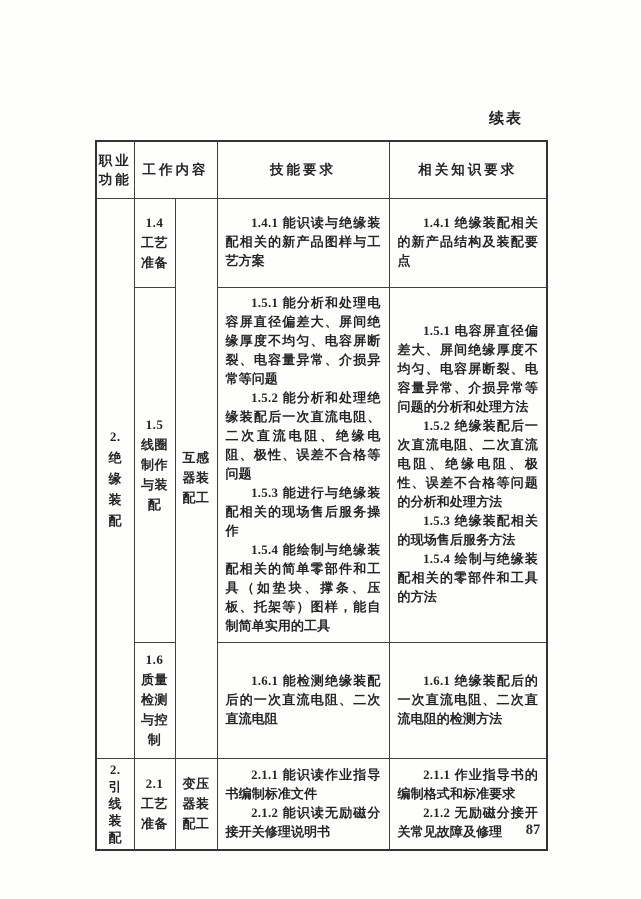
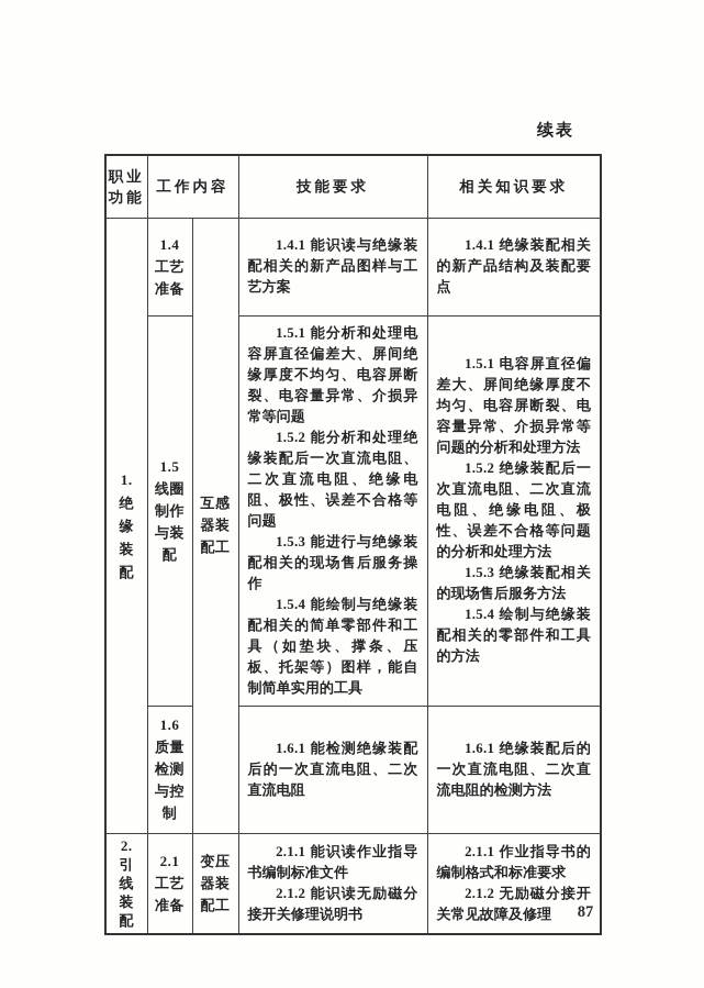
  续表
  职业 功能	工作内容	技能要求	相关知识要求
- 2. 绝 缘 装 配	1.4 工艺 准备	互感 器装 配工	1.4.1 能识读与绝缘装配相关的新产品图样与工艺方案	1.4.1 绝缘装配相关的新产品结构及装配要点
+ 1. 绝 缘 装 配	1.4 工艺 准备	互感 器装 配工	1.4.1 能识读与绝缘装配相关的新产品图样与工艺方案	1.4.1 绝缘装配相关的新产品结构及装配要点
  1.5 线圈 制作 与装 配	1.5.1 能分析和处理电容屏直径偏差大、屏间绝缘厚度不均匀、电容屏断裂、电容量异常、介损异常等问题 1.5.2 能分析和处理绝缘装配后一次直流电阻、二次直流电阻、绝缘电阻、极性、误差不合格等问题 1.5.3 能进行与绝缘装配相关的现场售后服务操作 1.5.4 能绘制与绝缘装配相关的简单零部件和工具（如垫块、撑条、压板、托架等）图样，能自制简单实用的工具	1.5.1 电容屏直径偏差大、屏间绝缘厚度不均匀、电容屏断裂、电容量异常、介损异常等问题的分析和处理方法 1.5.2 绝缘装配后一次直流电阻、二次直流电阻、绝缘电阻、极性、误差不合格等问题的分析和处理方法 1.5.3 绝缘装配相关的现场售后服务方法 1.5.4 绘制与绝缘装配相关的零部件和工具的方法
  1.6 质量 检测 与控 制	1.6.1 能检测绝缘装配后的一次直流电阻、二次直流电阻	1.6.1 绝缘装配后的一次直流电阻、二次直流电阻的检测方法
  2. 引 线 装 配	2.1 工艺 准备	变压 器装 配工	2.1.1 能识读作业指导书编制标准文件 2.1.2 能识读无励磁分接开关修理说明书	2.1.1 作业指导书的编制格式和标准要求 2.1.2 无励磁分接开关常见故障及修理
  87
